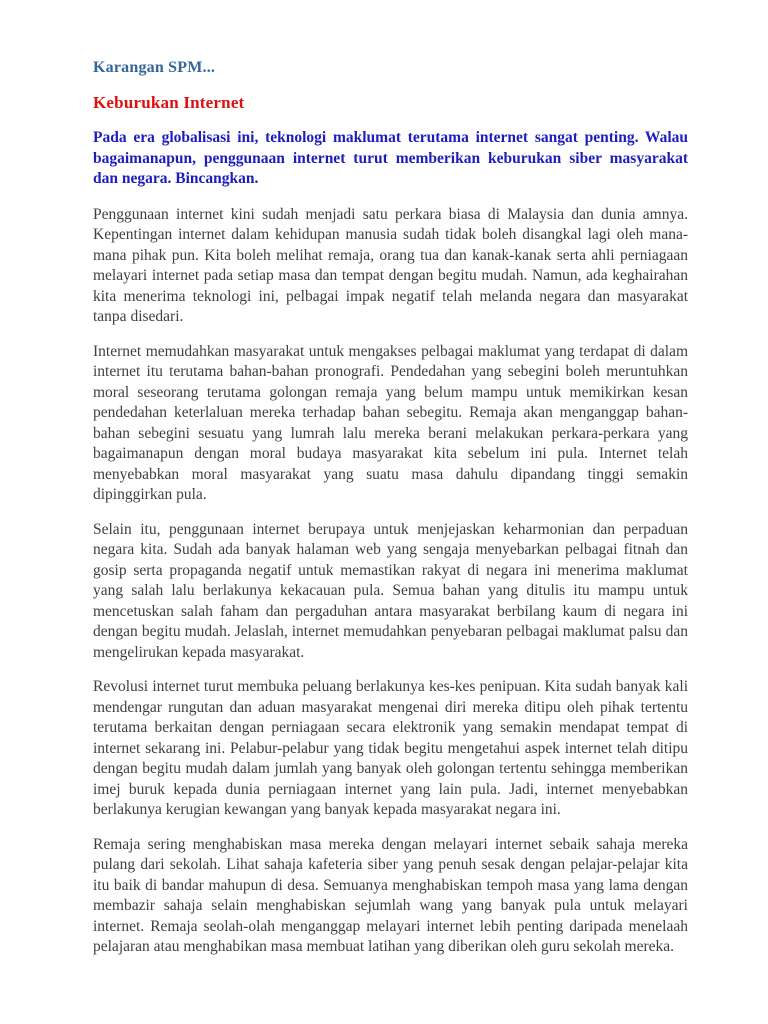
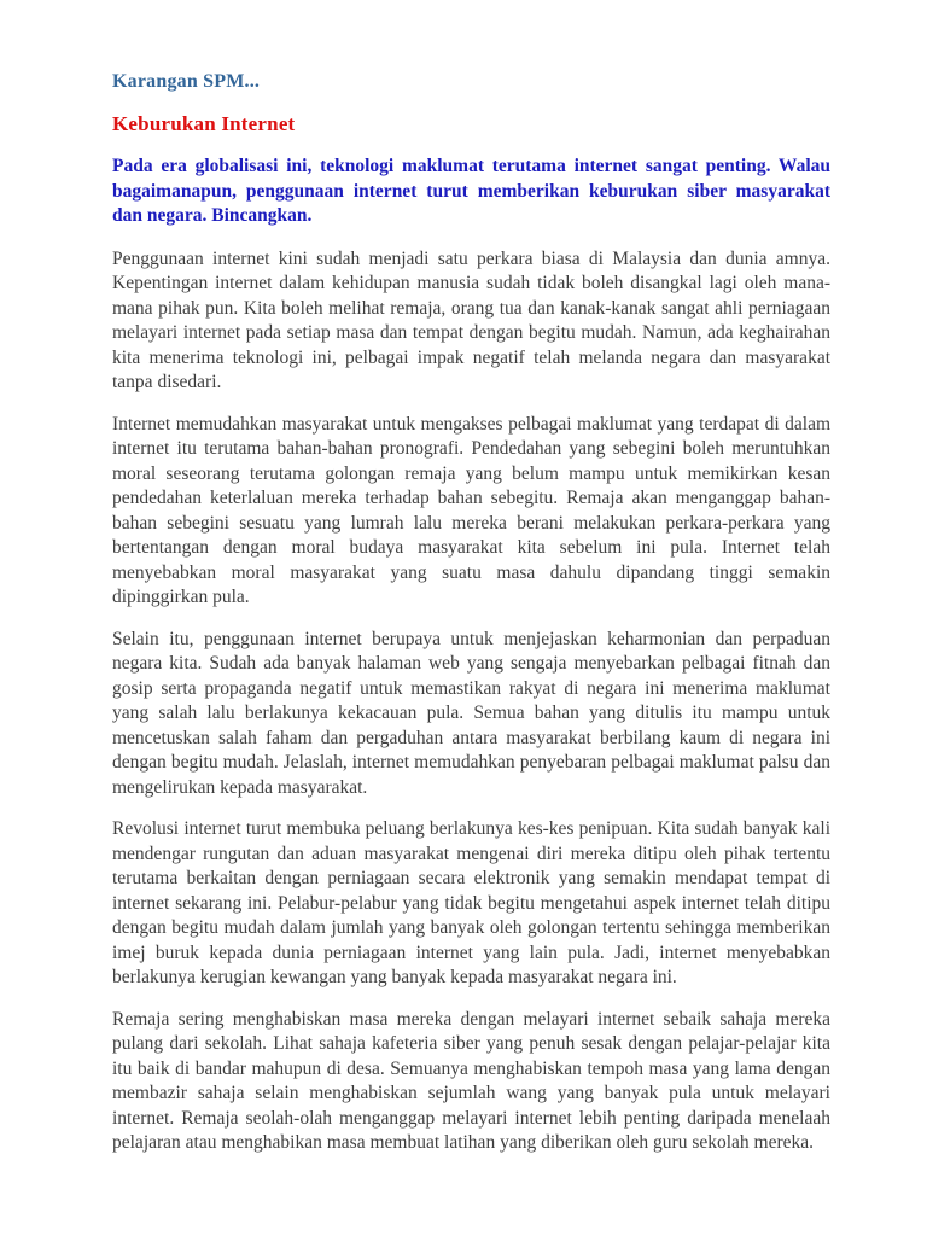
  Karangan SPM...
  Keburukan Internet
  Pada era globalisasi ini, teknologi maklumat terutama internet sangat penting. Walau bagaimanapun, penggunaan internet turut memberikan keburukan siber masyarakat dan negara. Bincangkan.
- Penggunaan internet kini sudah menjadi satu perkara biasa di Malaysia dan dunia amnya. Kepentingan internet dalam kehidupan manusia sudah tidak boleh disangkal lagi oleh mana-mana pihak pun. Kita boleh melihat remaja, orang tua dan kanak-kanak serta ahli perniagaan melayari internet pada setiap masa dan tempat dengan begitu mudah. Namun, ada keghairahan kita menerima teknologi ini, pelbagai impak negatif telah melanda negara dan masyarakat tanpa disedari.
+ Penggunaan internet kini sudah menjadi satu perkara biasa di Malaysia dan dunia amnya. Kepentingan internet dalam kehidupan manusia sudah tidak boleh disangkal lagi oleh mana-mana pihak pun. Kita boleh melihat remaja, orang tua dan kanak-kanak sangat ahli perniagaan melayari internet pada setiap masa dan tempat dengan begitu mudah. Namun, ada keghairahan kita menerima teknologi ini, pelbagai impak negatif telah melanda negara dan masyarakat tanpa disedari.
- Internet memudahkan masyarakat untuk mengakses pelbagai maklumat yang terdapat di dalam internet itu terutama bahan-bahan pronografi. Pendedahan yang sebegini boleh meruntuhkan moral seseorang terutama golongan remaja yang belum mampu untuk memikirkan kesan pendedahan keterlaluan mereka terhadap bahan sebegitu. Remaja akan menganggap bahan-bahan sebegini sesuatu yang lumrah lalu mereka berani melakukan perkara-perkara yang bagaimanapun dengan moral budaya masyarakat kita sebelum ini pula. Internet telah menyebabkan moral masyarakat yang suatu masa dahulu dipandang tinggi semakin dipinggirkan pula.
+ Internet memudahkan masyarakat untuk mengakses pelbagai maklumat yang terdapat di dalam internet itu terutama bahan-bahan pronografi. Pendedahan yang sebegini boleh meruntuhkan moral seseorang terutama golongan remaja yang belum mampu untuk memikirkan kesan pendedahan keterlaluan mereka terhadap bahan sebegitu. Remaja akan menganggap bahan-bahan sebegini sesuatu yang lumrah lalu mereka berani melakukan perkara-perkara yang bertentangan dengan moral budaya masyarakat kita sebelum ini pula. Internet telah menyebabkan moral masyarakat yang suatu masa dahulu dipandang tinggi semakin dipinggirkan pula.
  Selain itu, penggunaan internet berupaya untuk menjejaskan keharmonian dan perpaduan negara kita. Sudah ada banyak halaman web yang sengaja menyebarkan pelbagai fitnah dan gosip serta propaganda negatif untuk memastikan rakyat di negara ini menerima maklumat yang salah lalu berlakunya kekacauan pula. Semua bahan yang ditulis itu mampu untuk mencetuskan salah faham dan pergaduhan antara masyarakat berbilang kaum di negara ini dengan begitu mudah. Jelaslah, internet memudahkan penyebaran pelbagai maklumat palsu dan mengelirukan kepada masyarakat.
  Revolusi internet turut membuka peluang berlakunya kes-kes penipuan. Kita sudah banyak kali mendengar rungutan dan aduan masyarakat mengenai diri mereka ditipu oleh pihak tertentu terutama berkaitan dengan perniagaan secara elektronik yang semakin mendapat tempat di internet sekarang ini. Pelabur-pelabur yang tidak begitu mengetahui aspek internet telah ditipu dengan begitu mudah dalam jumlah yang banyak oleh golongan tertentu sehingga memberikan imej buruk kepada dunia perniagaan internet yang lain pula. Jadi, internet menyebabkan berlakunya kerugian kewangan yang banyak kepada masyarakat negara ini.
  Remaja sering menghabiskan masa mereka dengan melayari internet sebaik sahaja mereka pulang dari sekolah. Lihat sahaja kafeteria siber yang penuh sesak dengan pelajar-pelajar kita itu baik di bandar mahupun di desa. Semuanya menghabiskan tempoh masa yang lama dengan membazir sahaja selain menghabiskan sejumlah wang yang banyak pula untuk melayari internet. Remaja seolah-olah menganggap melayari internet lebih penting daripada menelaah pelajaran atau menghabikan masa membuat latihan yang diberikan oleh guru sekolah mereka.
